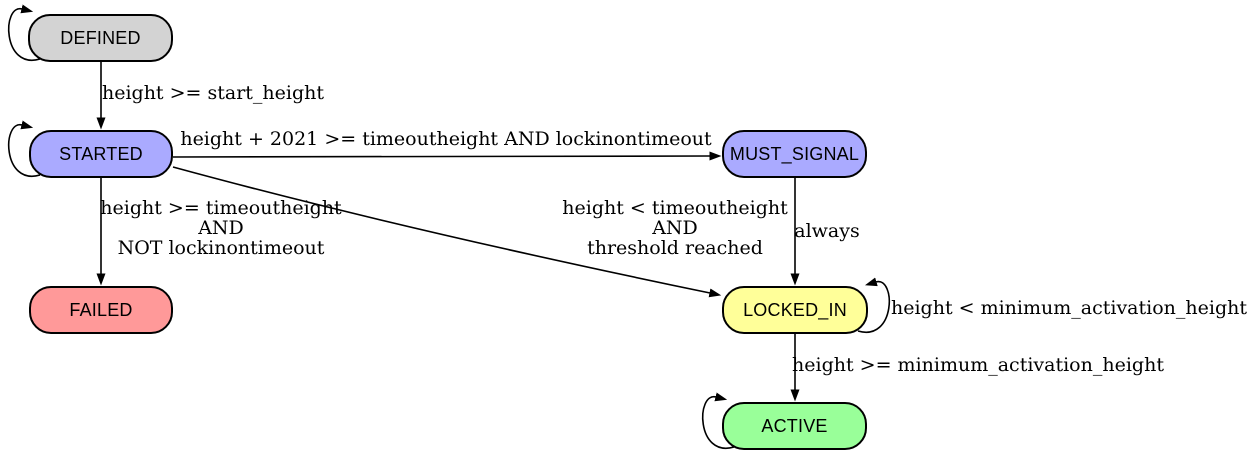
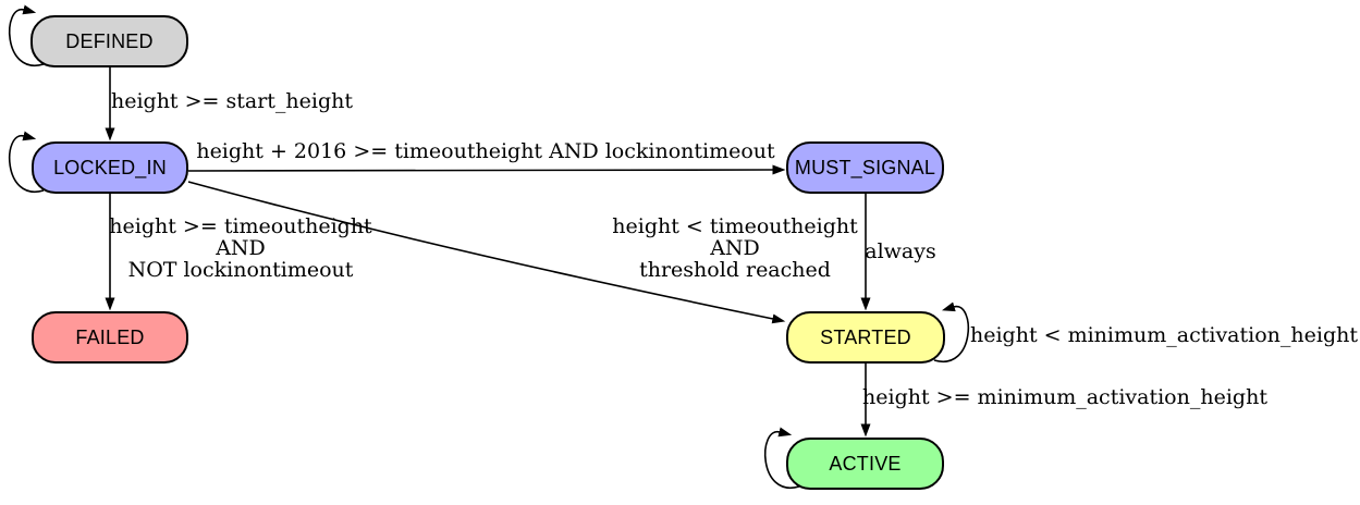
  DEFINED
- STARTED
+ LOCKED_IN
  MUST_SIGNAL
  FAILED
- LOCKED_IN
+ STARTED
  ACTIVE
  height >= start_height
- height + 2021 >= timeoutheight AND lockinontimeout
+ height + 2016 >= timeoutheight AND lockinontimeout
  height >= timeoutheight
  AND
  NOT lockinontimeout
  height < timeoutheight
  AND
  threshold reached
  always
  height < minimum_activation_height
  height >= minimum_activation_height
